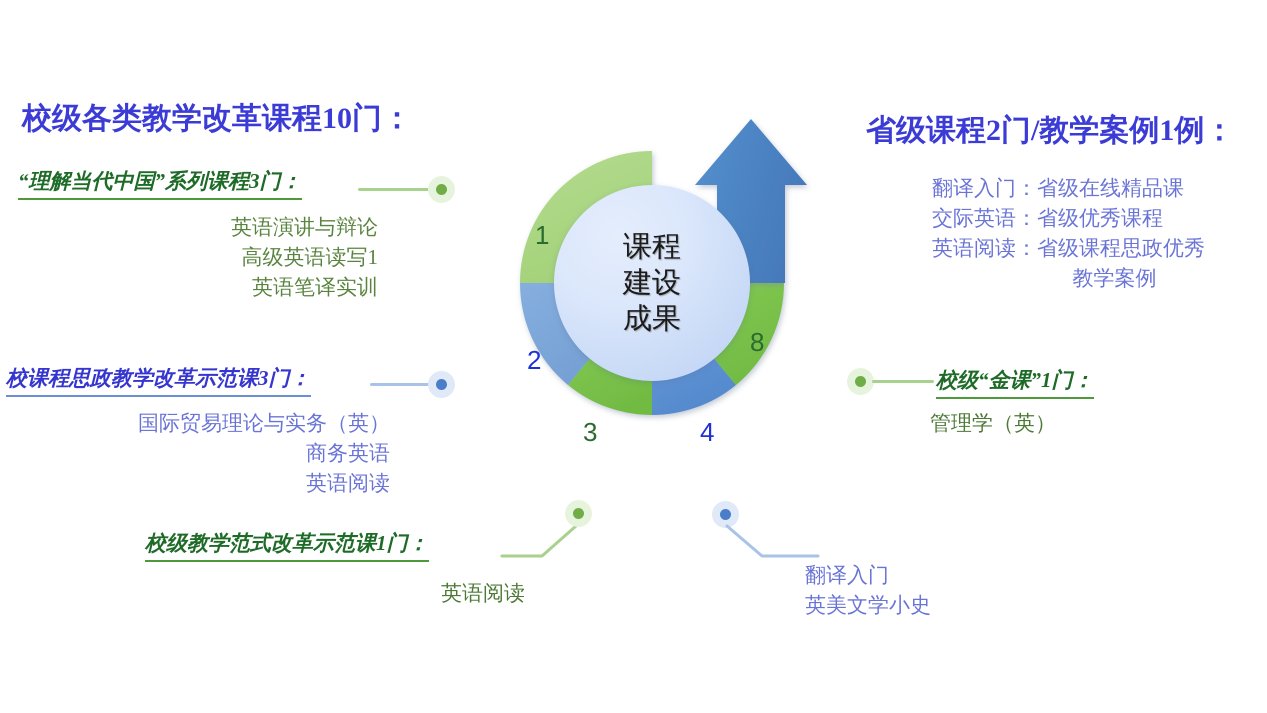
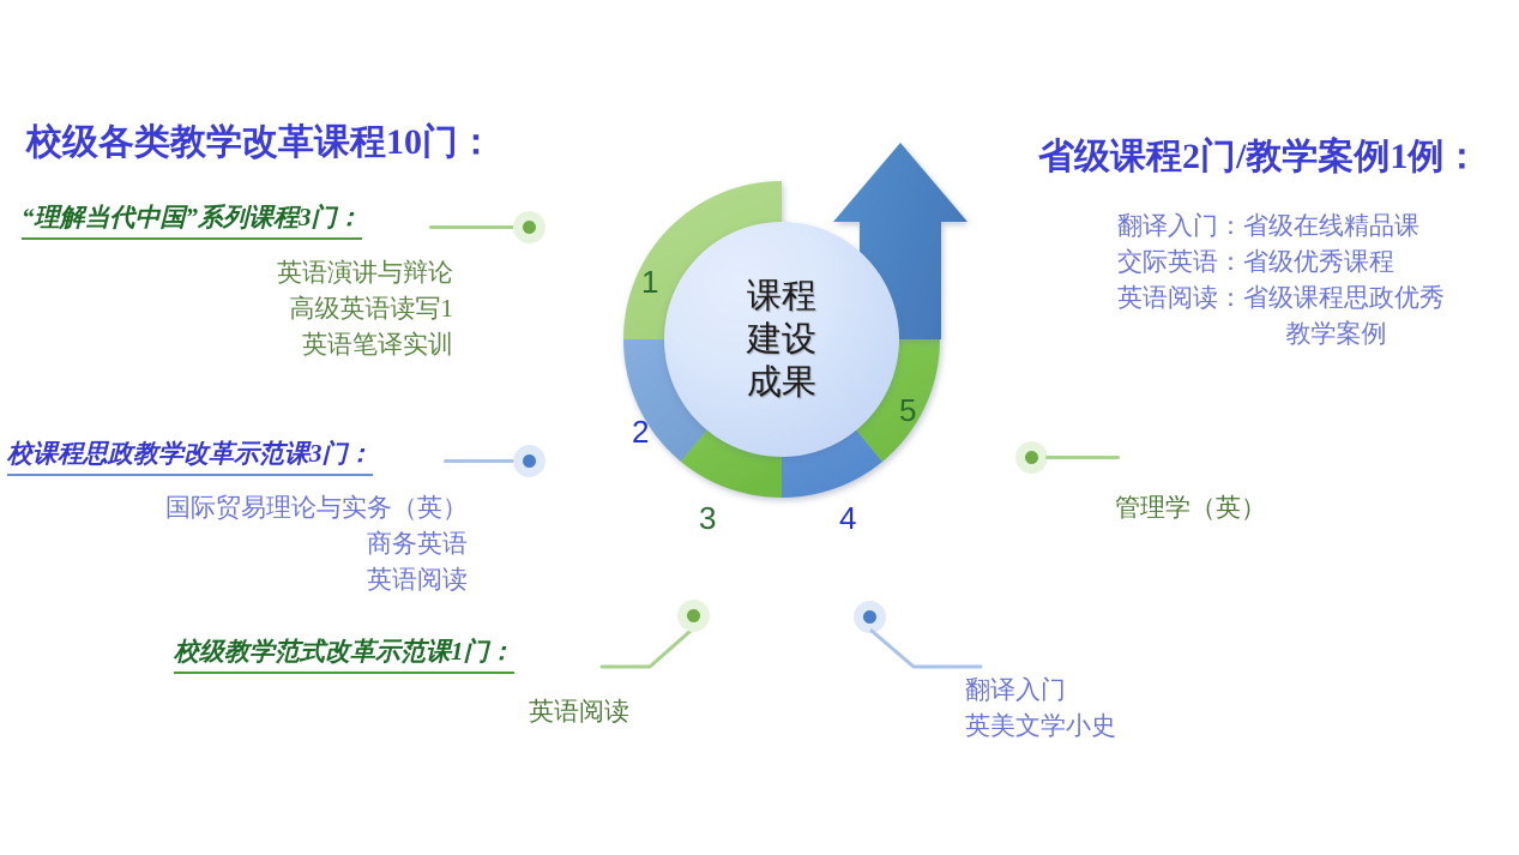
  校级各类教学改革课程10门：
  “理解当代中国”系列课程3门：
  英语演讲与辩论
  高级英语读写1
  英语笔译实训
  校课程思政教学改革示范课3门：
  国际贸易理论与实务（英）
  商务英语
  英语阅读
  校级教学范式改革示范课1门：
  英语阅读
  1
  2
  3
  4
- 8
+ 5
  课程
  建设
  成果
  省级课程2门/教学案例1例：
  翻译入门：省级在线精品课
  交际英语：省级优秀课程
  英语阅读：省级课程思政优秀
  教学案例
- 校级“金课”1门：
  管理学（英）
  翻译入门
  英美文学小史
